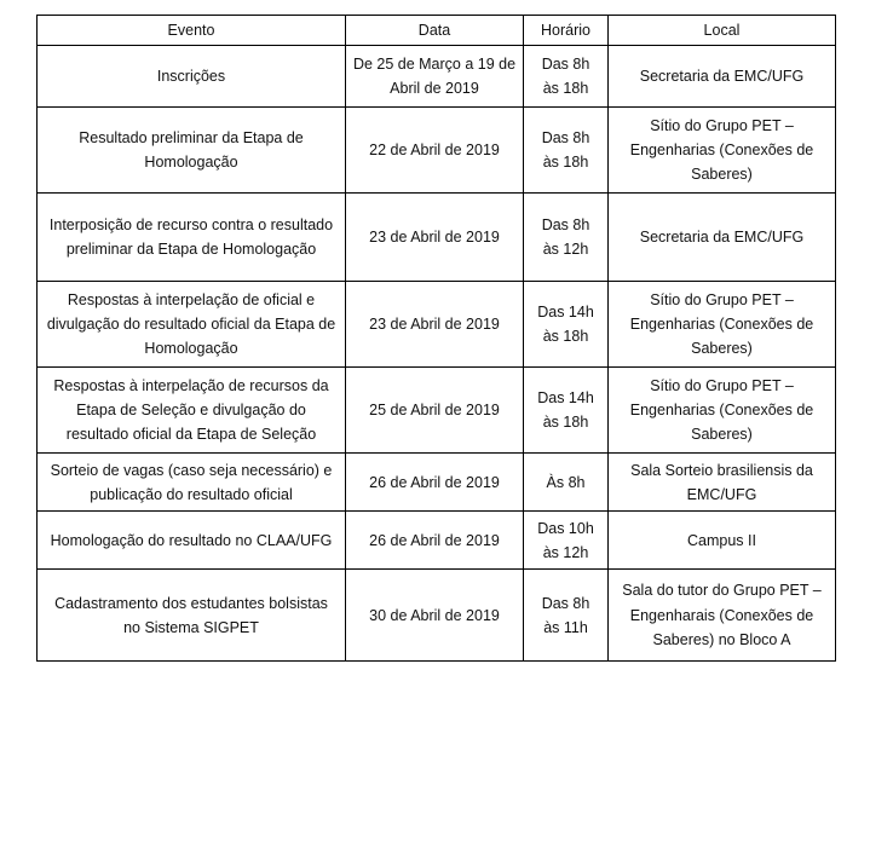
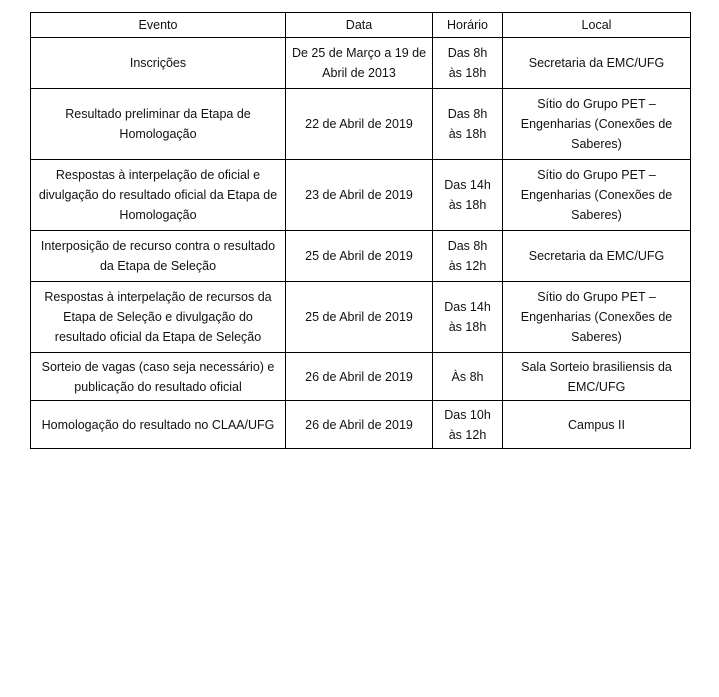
  Evento	Data	Horário	Local
- Inscrições	De 25 de Março a 19 de Abril de 2019	Das 8h às 18h	Secretaria da EMC/UFG
+ Inscrições	De 25 de Março a 19 de Abril de 2013	Das 8h às 18h	Secretaria da EMC/UFG
  Resultado preliminar da Etapa de Homologação	22 de Abril de 2019	Das 8h às 18h	Sítio do Grupo PET – Engenharias (Conexões de Saberes)
- Interposição de recurso contra o resultado preliminar da Etapa de Homologação	23 de Abril de 2019	Das 8h às 12h	Secretaria da EMC/UFG
  Respostas à interpelação de oficial e divulgação do resultado oficial da Etapa de Homologação	23 de Abril de 2019	Das 14h às 18h	Sítio do Grupo PET – Engenharias (Conexões de Saberes)
+ Interposição de recurso contra o resultado da Etapa de Seleção	25 de Abril de 2019	Das 8h às 12h	Secretaria da EMC/UFG
  Respostas à interpelação de recursos da Etapa de Seleção e divulgação do resultado oficial da Etapa de Seleção	25 de Abril de 2019	Das 14h às 18h	Sítio do Grupo PET – Engenharias (Conexões de Saberes)
  Sorteio de vagas (caso seja necessário) e publicação do resultado oficial	26 de Abril de 2019	Às 8h	Sala Sorteio brasiliensis da EMC/UFG
  Homologação do resultado no CLAA/UFG	26 de Abril de 2019	Das 10h às 12h	Campus II
- Cadastramento dos estudantes bolsistas no Sistema SIGPET	30 de Abril de 2019	Das 8h às 11h	Sala do tutor do Grupo PET – Engenharais (Conexões de Saberes) no Bloco A
